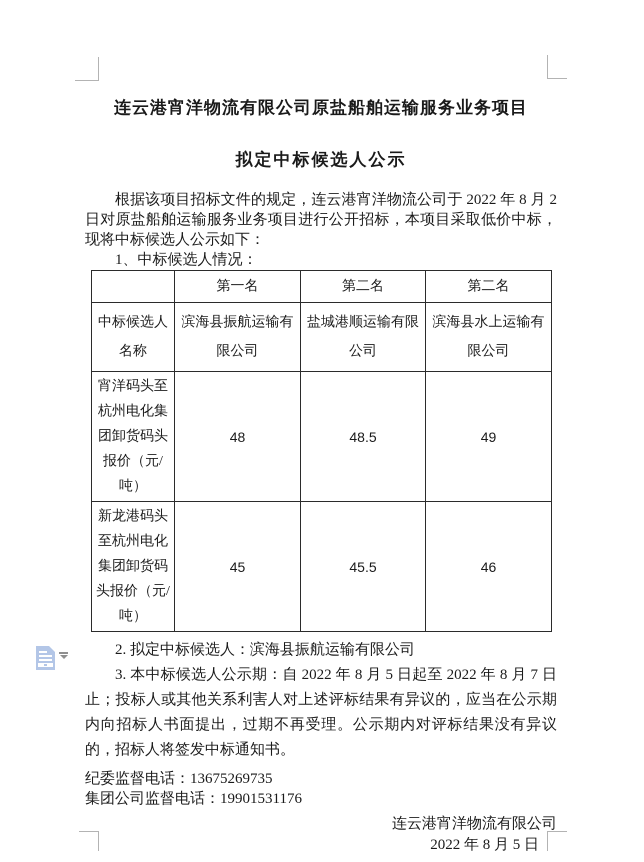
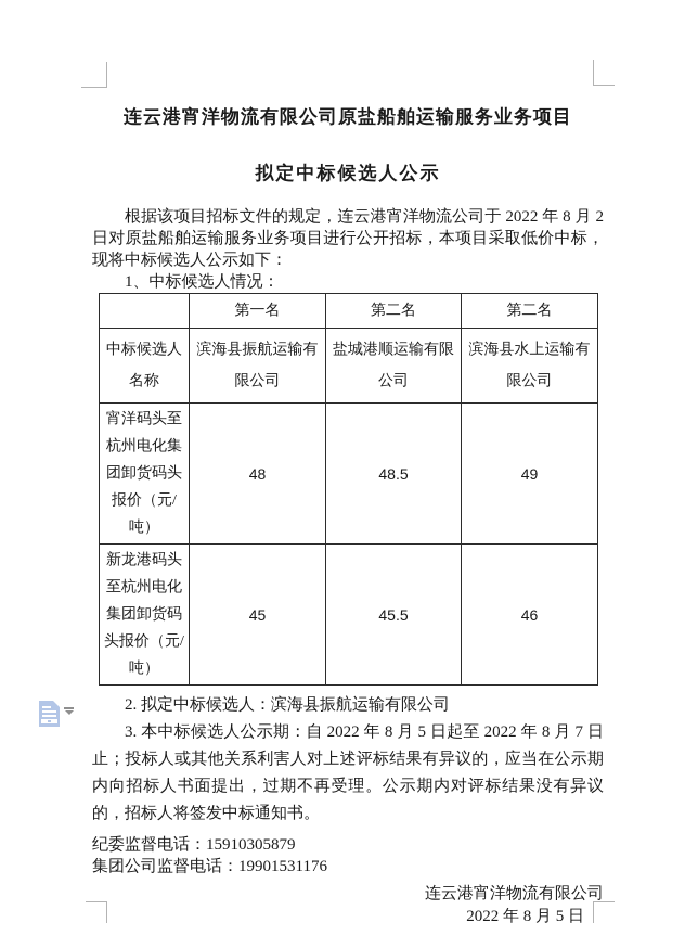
  连云港宵洋物流有限公司原盐船舶运输服务业务项目
  拟定中标候选人公示
  根据该项目招标文件的规定，连云港宵洋物流公司于 2022 年 8 月 2 日对原盐船舶运输服务业务项目进行公开招标，本项目采取低价中标，现将中标候选人公示如下：
  1、中标候选人情况：
  	第一名	第二名	第二名
  中标候选人名称	滨海县振航运输有限公司	盐城港顺运输有限公司	滨海县水上运输有限公司
  宵洋码头至杭州电化集团卸货码头报价（元/吨）	48	48.5	49
  新龙港码头至杭州电化集团卸货码头报价（元/吨）	45	45.5	46
  2. 拟定中标候选人：滨海县振航运输有限公司
  3. 本中标候选人公示期：自 2022 年 8 月 5 日起至 2022 年 8 月 7 日止；投标人或其他关系利害人对上述评标结果有异议的，应当在公示期内向招标人书面提出，过期不再受理。公示期内对评标结果没有异议的，招标人将签发中标通知书。
- 纪委监督电话：13675269735
+ 纪委监督电话：15910305879
  集团公司监督电话：19901531176
  连云港宵洋物流有限公司
  2022 年 8 月 5 日
